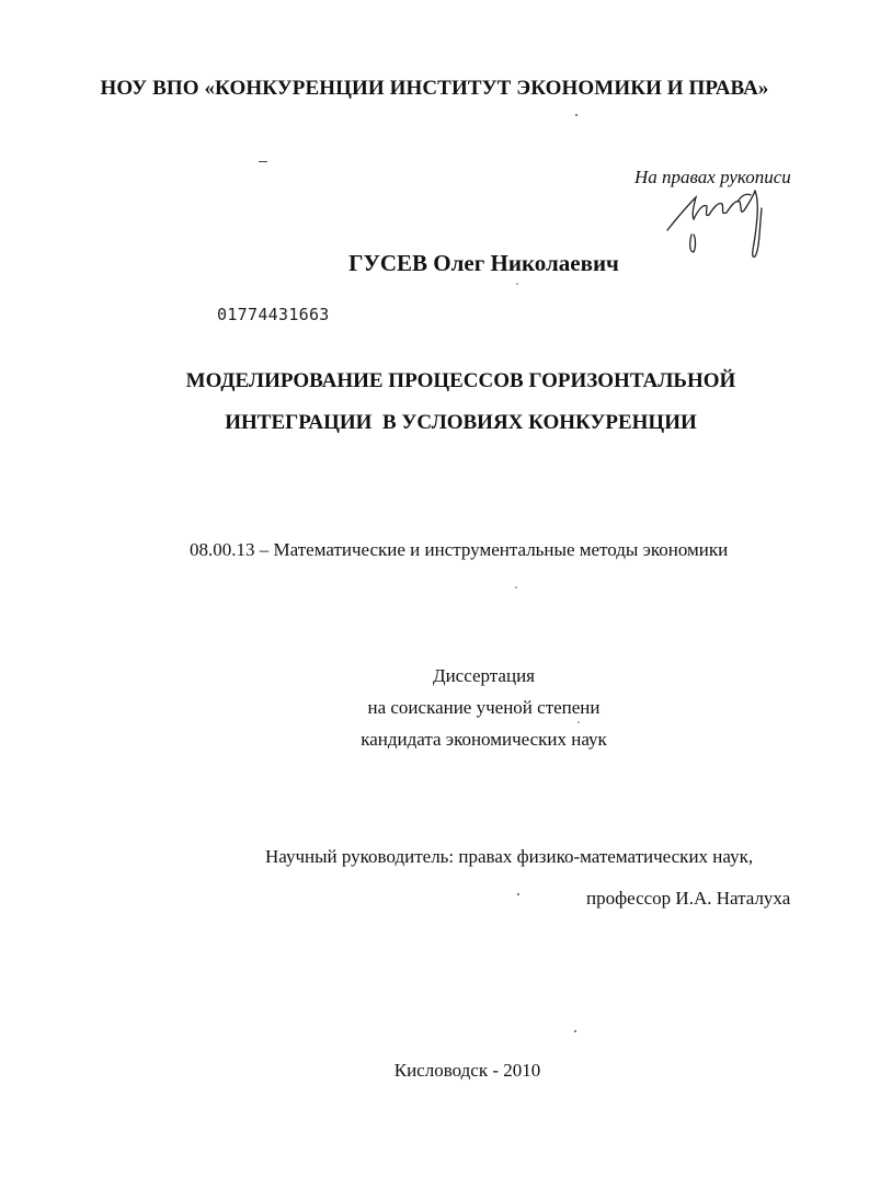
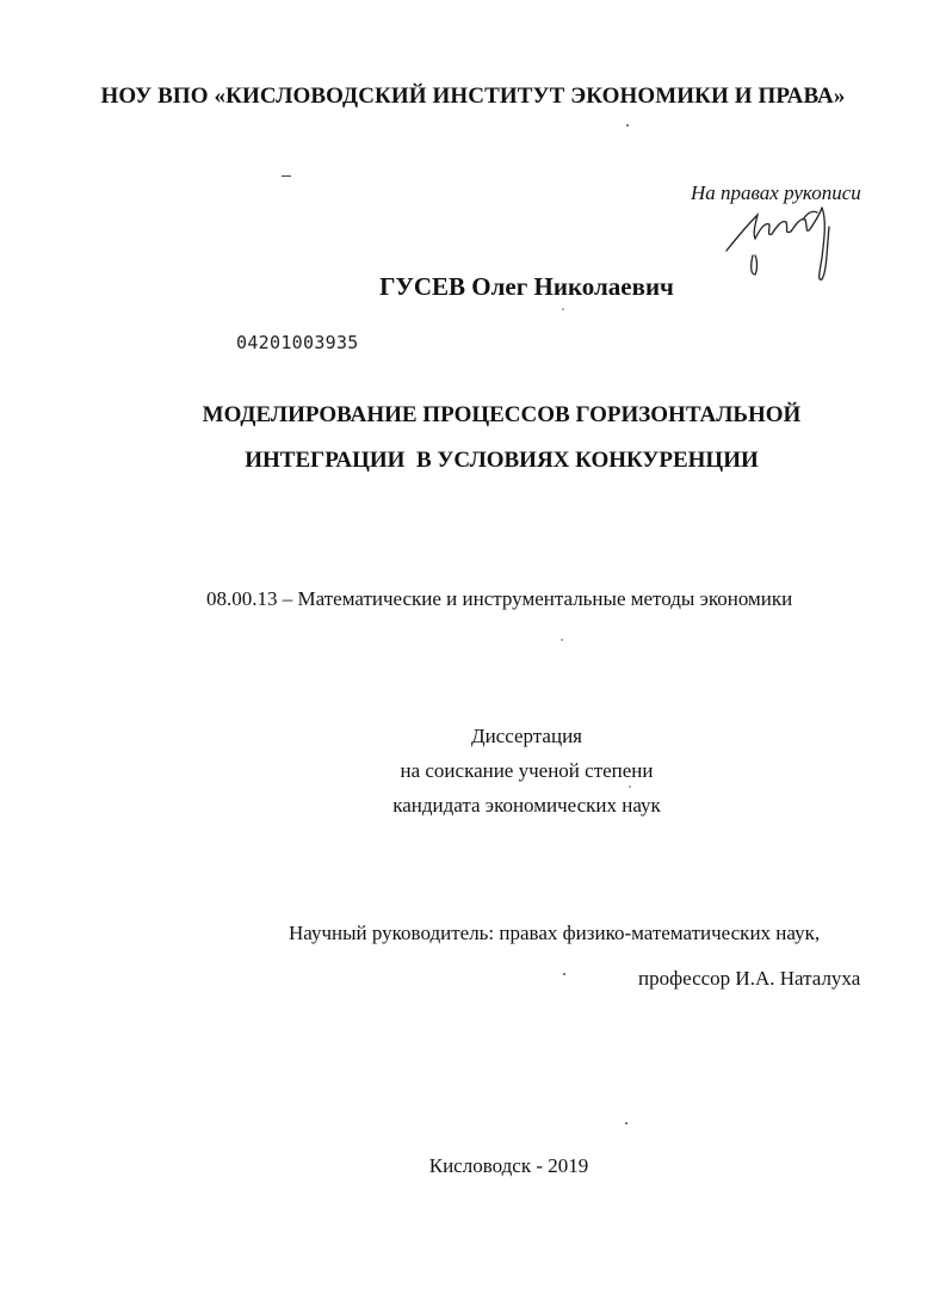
- НОУ ВПО «КОНКУРЕНЦИИ ИНСТИТУТ ЭКОНОМИКИ И ПРАВА»
+ НОУ ВПО «КИСЛОВОДСКИЙ ИНСТИТУТ ЭКОНОМИКИ И ПРАВА»
  На правах рукописи
  ГУСЕВ Олег Николаевич
- 01774431663
+ 04201003935
  МОДЕЛИРОВАНИЕ ПРОЦЕССОВ ГОРИЗОНТАЛЬНОЙ
  ИНТЕГРАЦИИ В УСЛОВИЯХ КОНКУРЕНЦИИ
  08.00.13 – Математические и инструментальные методы экономики
  Диссертация
  на соискание ученой степени
  кандидата экономических наук
  Научный руководитель: правах физико-математических наук,
  профессор И.А. Наталуха
- Кисловодск - 2010
+ Кисловодск - 2019
